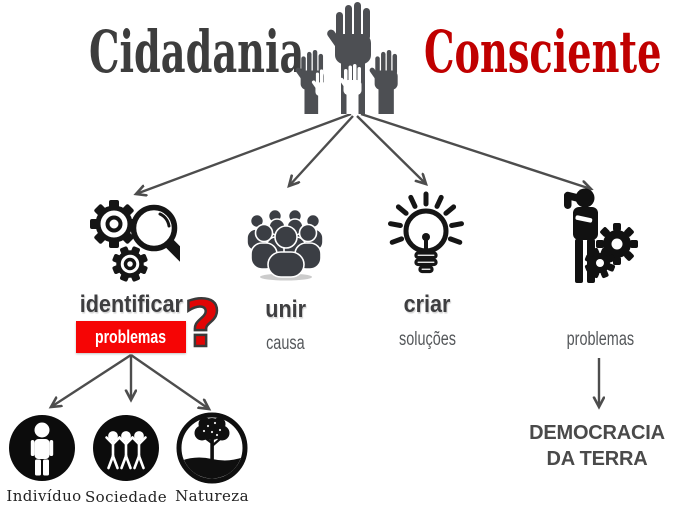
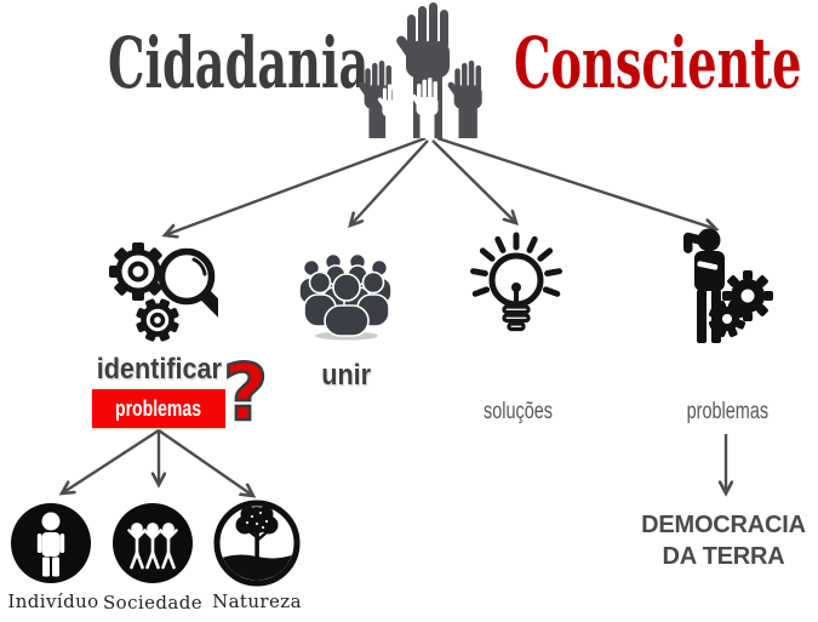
  Cidadania
  Consciente
  identificar
  problemas
  ?
  unir
- causa
- criar
  soluções
  problemas
  DEMOCRACIA
  DA TERRA
  Indivíduo
  Sociedade
  Natureza
